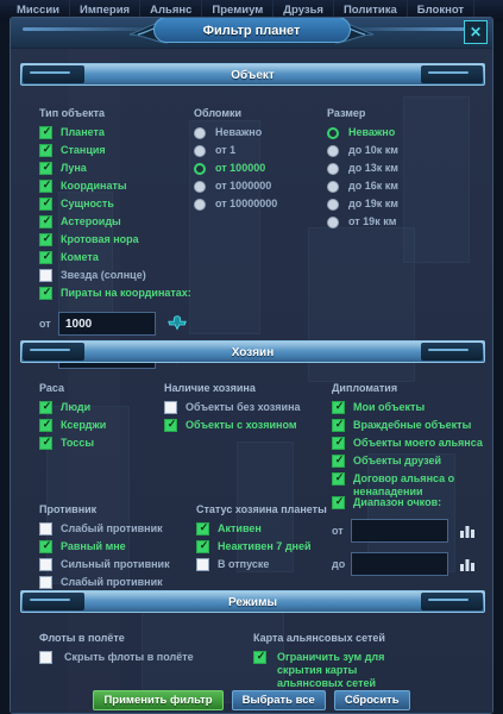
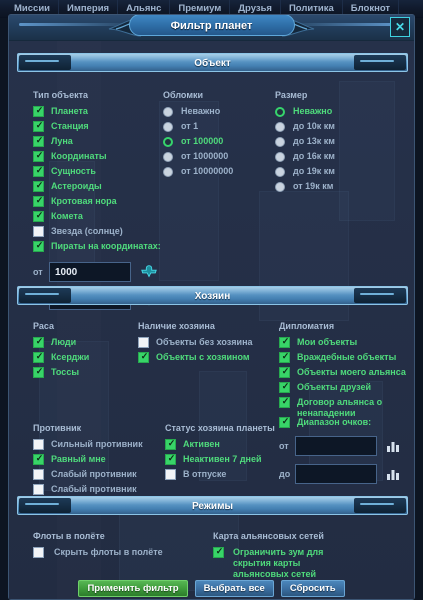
  Миссии
  Империя
  Альянс
  Премиум
  Друзья
  Политика
  Блокнот
  Фильтр планет
  ✕
  Объект
  Тип объекта
  Планета
  Станция
  Луна
  Координаты
  Сущность
  Астероиды
  Кротовая нора
  Комета
  Звезда (солнце)
  Пираты на координатах:
  от
  1000
  Обломки
  Неважно
  от 1
  от 100000
  от 1000000
  от 10000000
  Размер
  Неважно
  до 10к км
  до 13к км
  до 16к км
  до 19к км
  от 19к км
  Хозяин
  Раса
  Люди
  Ксерджи
  Тоссы
  Наличие хозяина
  Объекты без хозяина
  Объекты с хозяином
  Дипломатия
  Мои объекты
  Враждебные объекты
  Объекты моего альянса
  Объекты друзей
  Договор альянса о ненападении
  Противник
- Слабый противник
+ Сильный противник
  Равный мне
- Сильный противник
+ Слабый противник
  Статус хозяина планеты
  Активен
  Неактивен 7 дней
  В отпуске
  Диапазон очков:
  от
  до
  Режимы
  Флоты в полёте
  Скрыть флоты в полёте
  Карта альянсовых сетей
  Ограничить зум для скрытия карты альянсовых сетей
  Применить фильтр
  Выбрать все
  Сбросить
